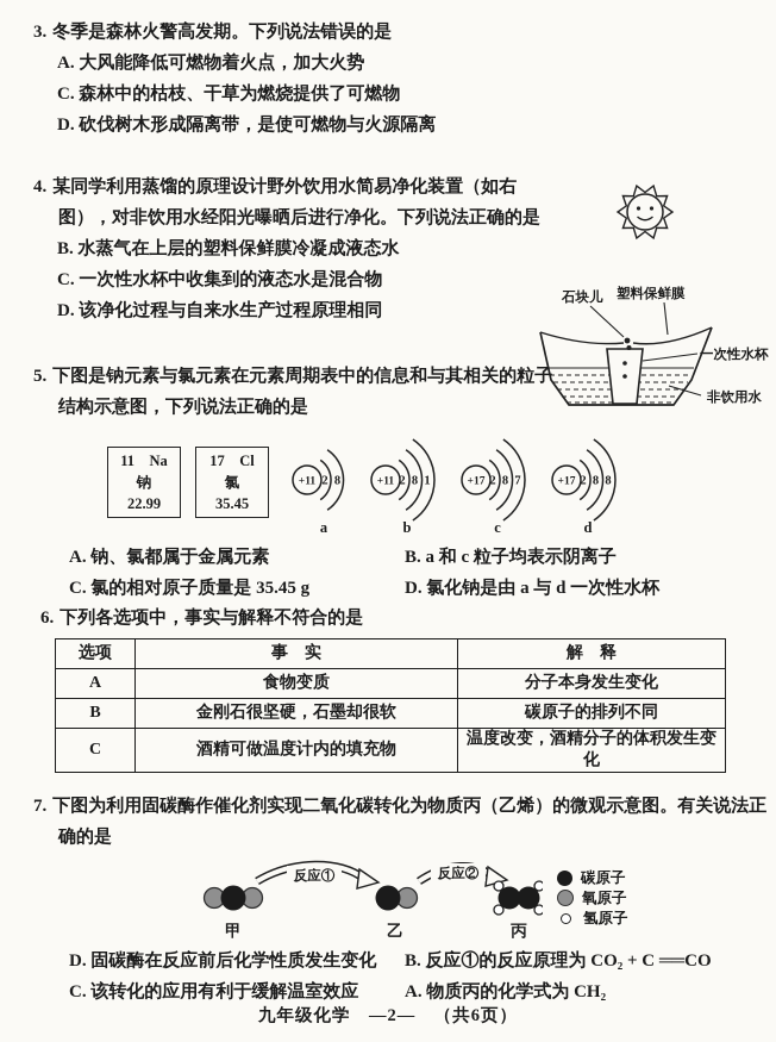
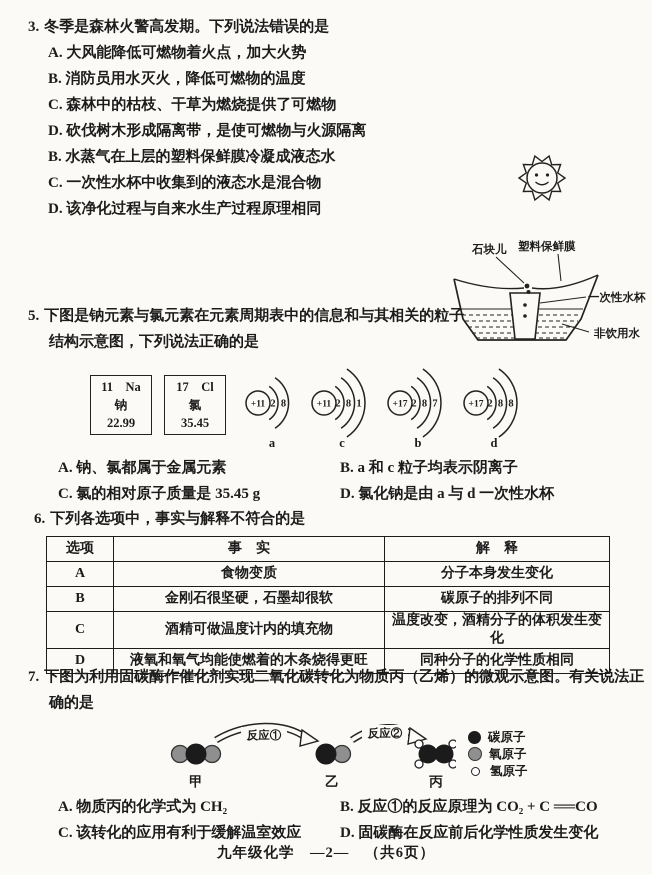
  3. 冬季是森林火警高发期。下列说法错误的是
  A. 大风能降低可燃物着火点，加大火势
+ B. 消防员用水灭火，降低可燃物的温度
  C. 森林中的枯枝、干草为燃烧提供了可燃物
  D. 砍伐树木形成隔离带，是使可燃物与火源隔离
- 4. 某同学利用蒸馏的原理设计野外饮用水简易净化装置（如右图），对非饮用水经阳光曝晒后进行净化。下列说法正确的是
  B. 水蒸气在上层的塑料保鲜膜冷凝成液态水
  C. 一次性水杯中收集到的液态水是混合物
  D. 该净化过程与自来水生产过程原理相同
  石块儿
  塑料保鲜膜
  一次性水杯
  非饮用水
  5. 下图是钠元素与氯元素在元素周期表中的信息和与其相关的粒子结构示意图，下列说法正确的是
  11 Na
  钠
  22.99
  17 Cl
  氯
  35.45
  +11
  2
  8
  a
  +11
  2
  8
  1
- b
+ c
  +17
  2
  8
  7
- c
+ b
  +17
  2
  8
  8
  d
  A. 钠、氯都属于金属元素
  B. a 和 c 粒子均表示阴离子
  C. 氯的相对原子质量是 35.45 g
  D. 氯化钠是由 a 与 d 一次性水杯
  6. 下列各选项中，事实与解释不符合的是
  选项	事 实	解 释
  A	食物变质	分子本身发生变化
  B	金刚石很坚硬，石墨却很软	碳原子的排列不同
  C	酒精可做温度计内的填充物	温度改变，酒精分子的体积发生变化
+ D	液氧和氧气均能使燃着的木条烧得更旺	同种分子的化学性质相同
  7. 下图为利用固碳酶作催化剂实现二氧化碳转化为物质丙（乙烯）的微观示意图。有关说法正确的是
  反应①
  反应②
  甲
  乙
  丙
  碳原子
  氧原子
  氢原子
- D. 固碳酶在反应前后化学性质发生变化
+ A. 物质丙的化学式为 CH₂
  B. 反应①的反应原理为 CO₂ + C ══CO
  C. 该转化的应用有利于缓解温室效应
- A. 物质丙的化学式为 CH₂
+ D. 固碳酶在反应前后化学性质发生变化
  九年级化学 —2— （共6页）
